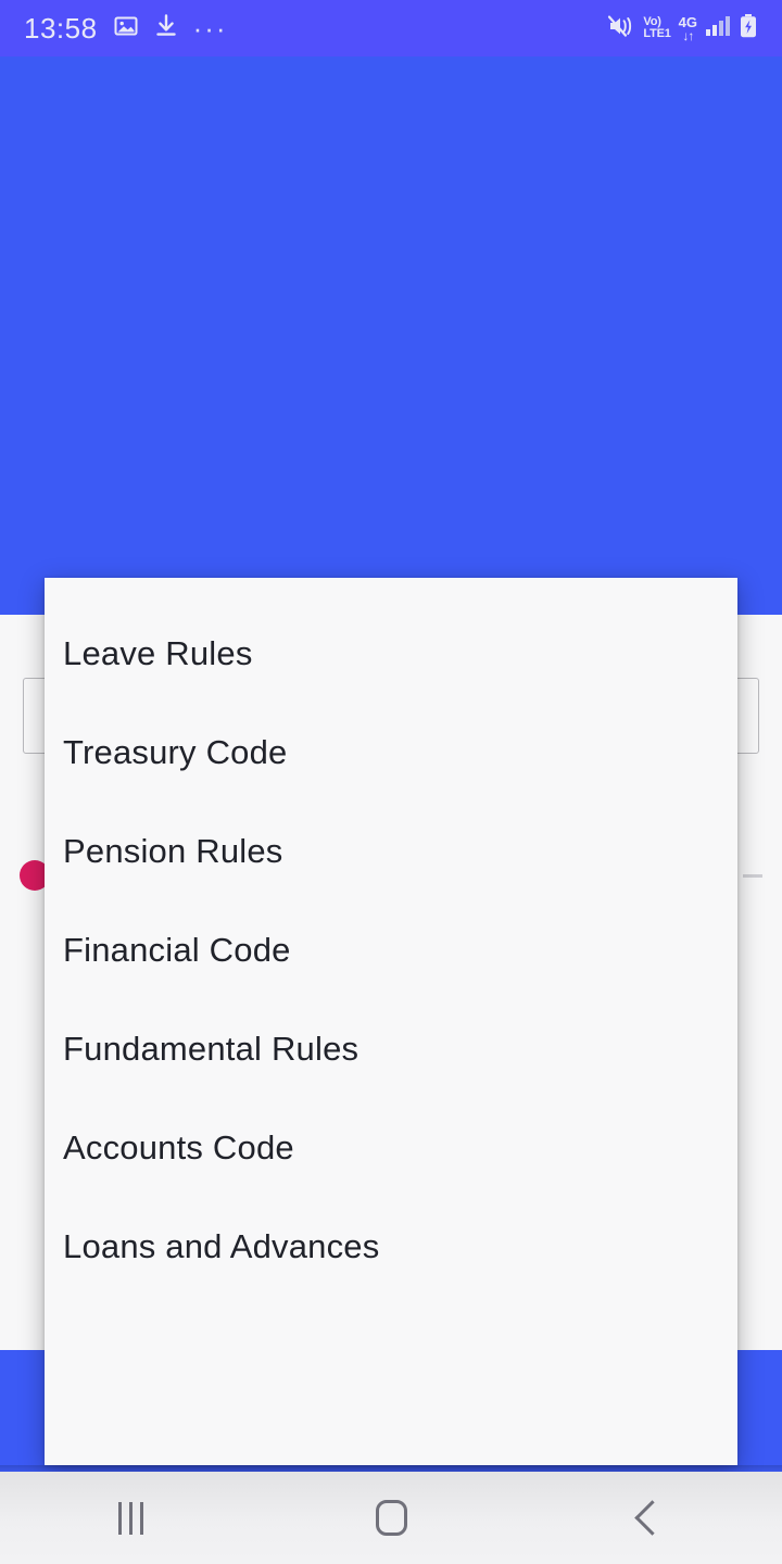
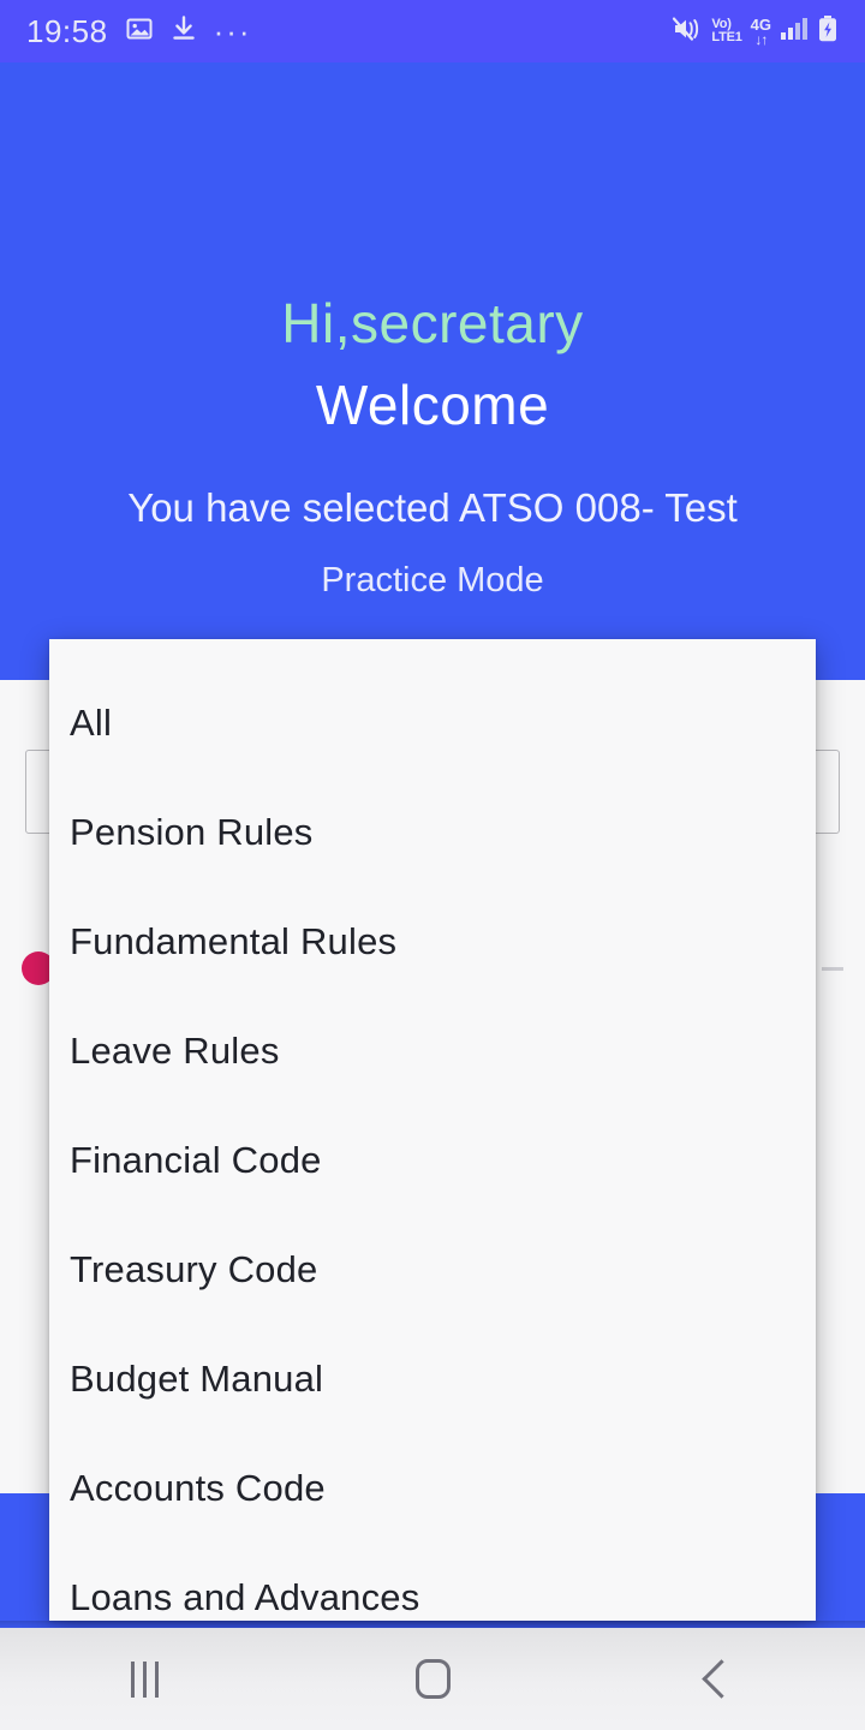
- 13:58
+ 19:58
  ···
  Vo)
  LTE1
  4G
  ↓↑
+ Hi,secretary
+ Welcome
+ You have selected ATSO 008- Test
+ Practice Mode
+ All
- Leave Rules
+ Pension Rules
- Treasury Code
+ Fundamental Rules
- Pension Rules
+ Leave Rules
  Financial Code
- Fundamental Rules
+ Treasury Code
+ Budget Manual
  Accounts Code
  Loans and Advances
